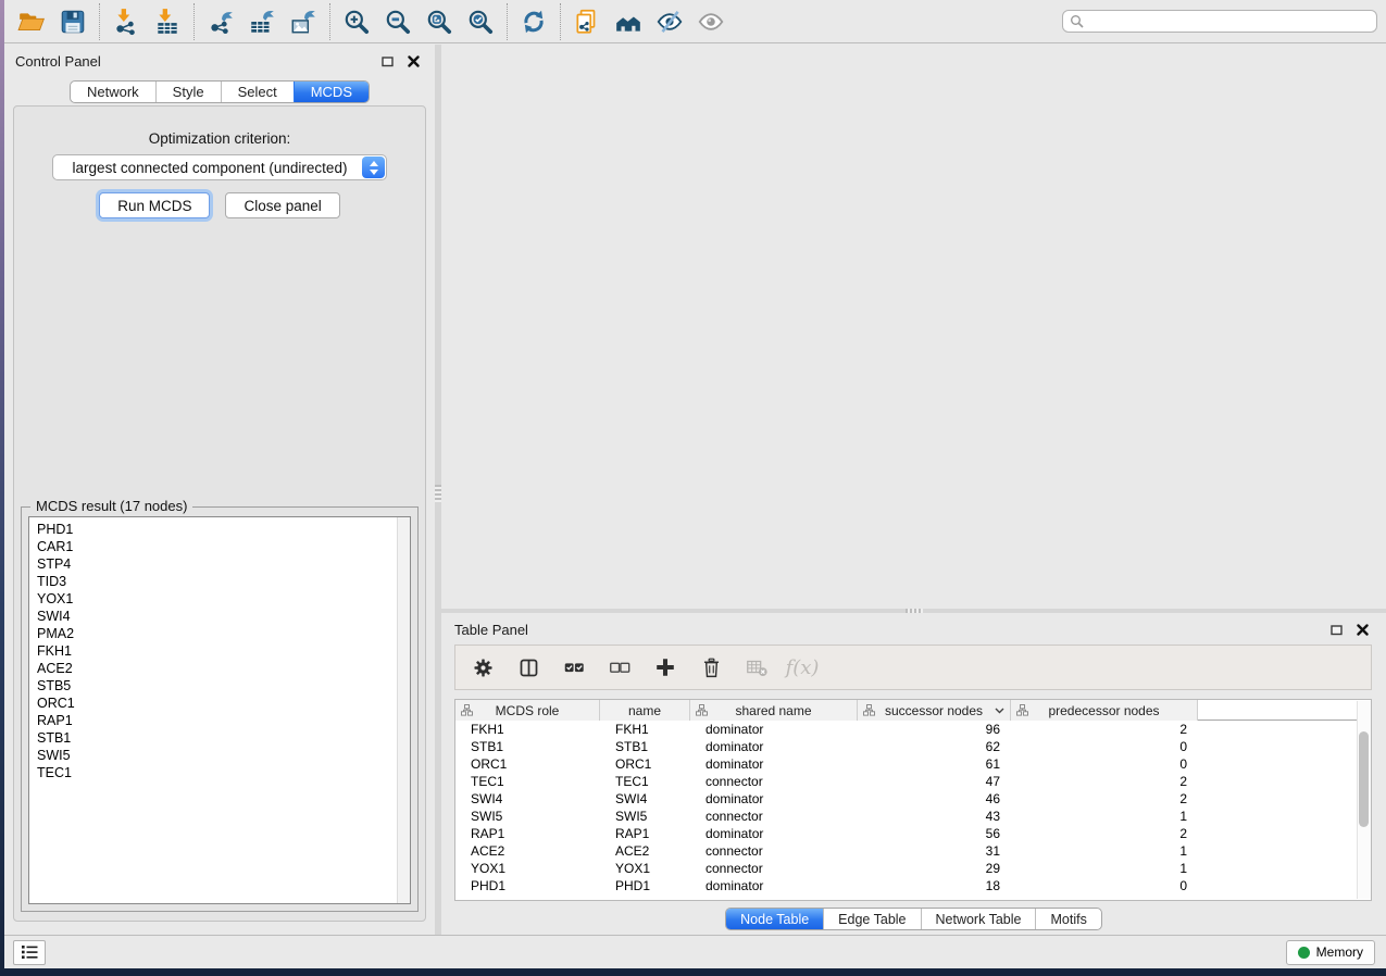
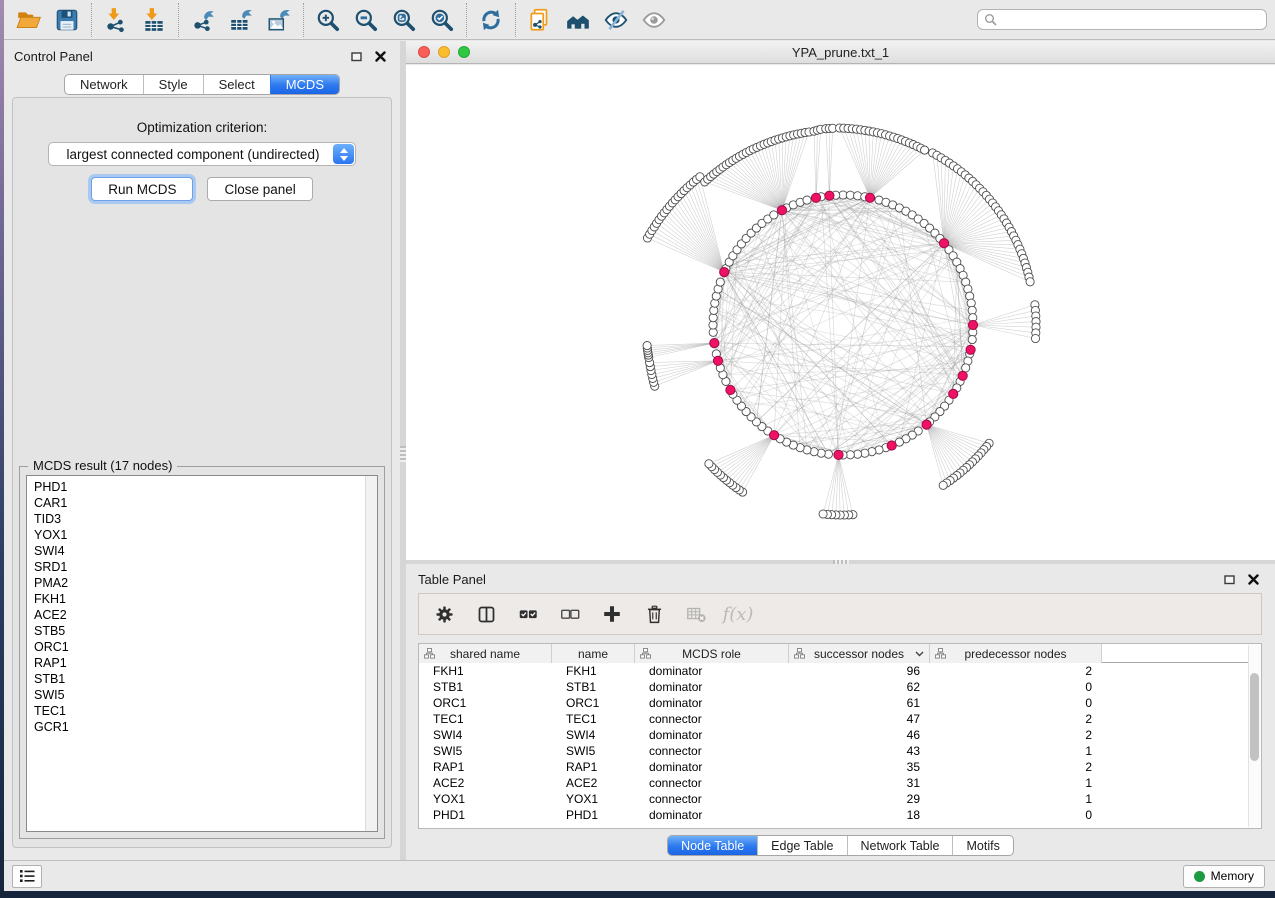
  Control Panel
  Network
  Style
  Select
  MCDS
  Optimization criterion:
  largest connected component (undirected)
  Run MCDS
  Close panel
  MCDS result (17 nodes)
  PHD1
  CAR1
- STP4
  TID3
  YOX1
  SWI4
+ SRD1
  PMA2
  FKH1
  ACE2
  STB5
  ORC1
  RAP1
  STB1
  SWI5
  TEC1
+ GCR1
+ YPA_prune.txt_1
  Table Panel
  f(x)
- MCDS role
+ shared name
  name
- shared name
+ MCDS role
  successor nodes
  predecessor nodes
  FKH1
  FKH1
  dominator
  96
  2
  STB1
  STB1
  dominator
  62
  0
  ORC1
  ORC1
  dominator
  61
  0
  TEC1
  TEC1
  connector
  47
  2
  SWI4
  SWI4
  dominator
  46
  2
  SWI5
  SWI5
  connector
  43
  1
  RAP1
  RAP1
  dominator
- 56
+ 35
  2
  ACE2
  ACE2
  connector
  31
  1
  YOX1
  YOX1
  connector
  29
  1
  PHD1
  PHD1
  dominator
  18
  0
  Node Table
  Edge Table
  Network Table
  Motifs
  Memory
